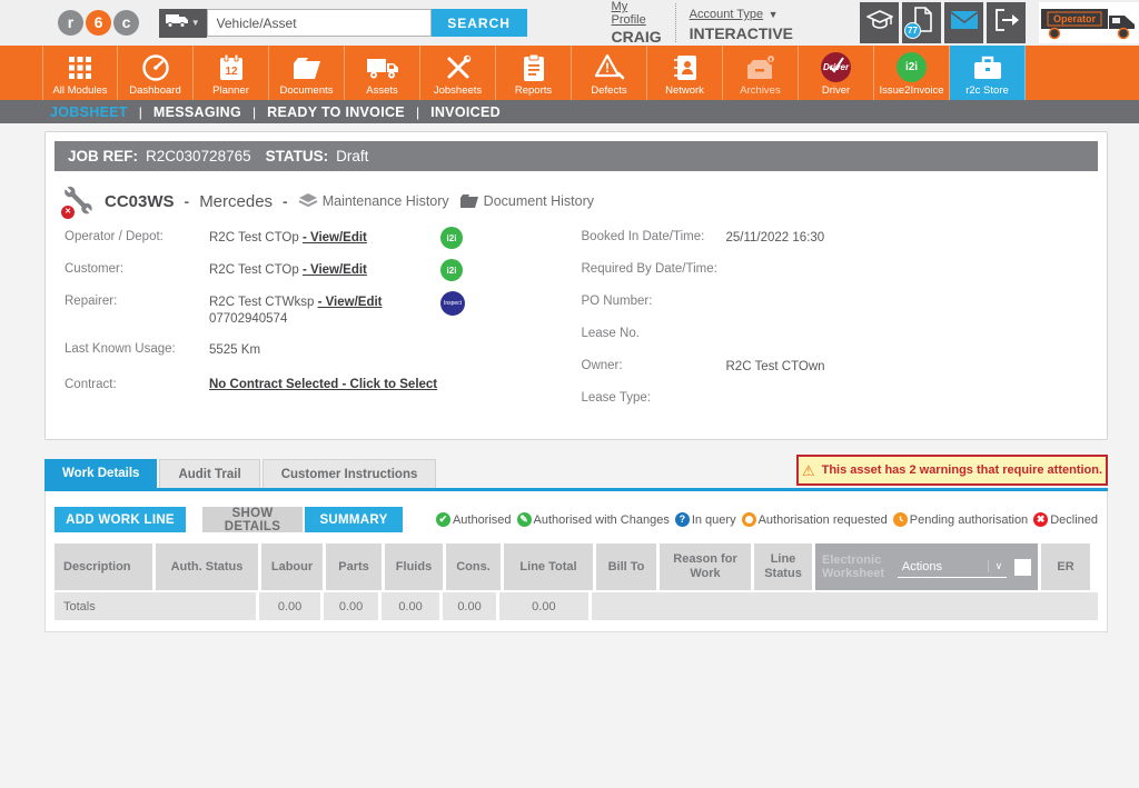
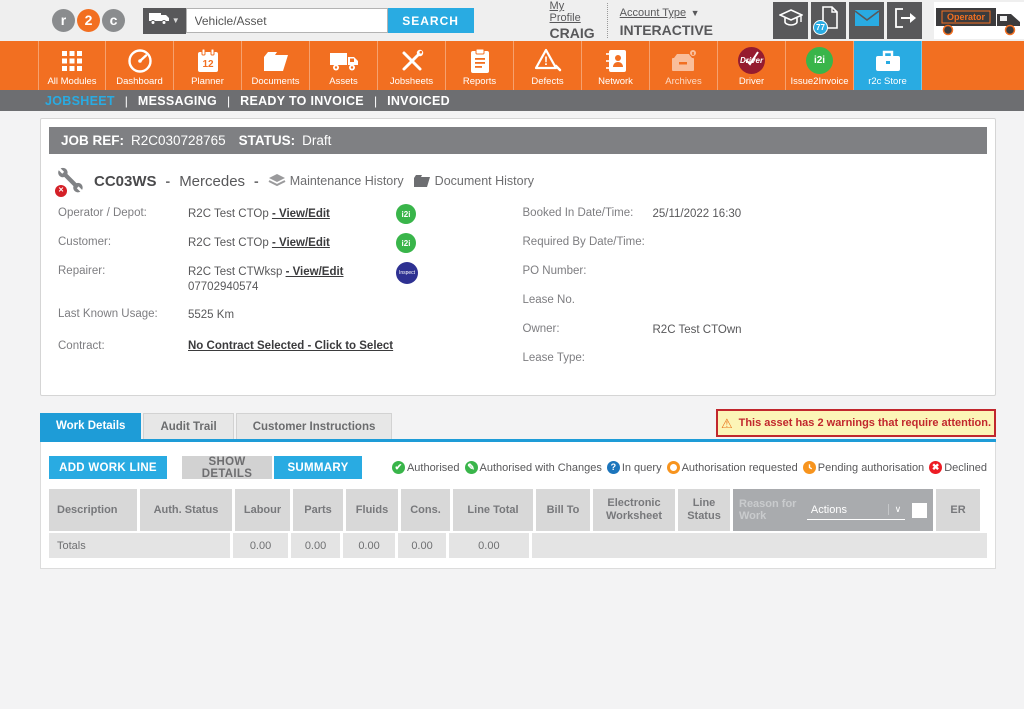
  r
- 6
+ 2
  c
  ▼
  Vehicle/Asset
  SEARCH
  My Profile
  CRAIG
  Account Type ▼
  INTERACTIVE
  77
  Operator
  All Modules
  Dashboard
  12
  Planner
  Documents
  Assets
  Jobsheets
  Reports
  !
  Defects
  Network
  Archives
  Driver
  i2i
  Issue2Invoice
  r2c Store
  JOBSHEET
  |
  MESSAGING
  |
  READY TO INVOICE
  |
  INVOICED
  JOB REF:
  R2C030728765
  STATUS:
  Draft
  CC03WS
  -
  Mercedes
  -
  Maintenance History
  Document History
  Operator / Depot:
  R2C Test CTOp - View/Edit
  i2i
  Customer:
  R2C Test CTOp - View/Edit
  i2i
  Repairer:
  R2C Test CTWksp - View/Edit
  07702940574
  Last Known Usage:
  5525 Km
  Contract:
  No Contract Selected - Click to Select
  Booked In Date/Time:
  25/11/2022 16:30
  Required By Date/Time:
  PO Number:
  Lease No.
  Owner:
  R2C Test CTOwn
  Lease Type:
  Work Details
  Audit Trail
  Customer Instructions
  ⚠
  This asset has 2 warnings that require attention.
  ADD WORK LINE
  SHOW DETAILS
  SUMMARY
  ✔
  Authorised
  ✎
  Authorised with Changes
  ?
  In query
  Authorisation requested
  Pending authorisation
  ✖
  Declined
  Description
  Auth. Status
  Labour
  Parts
  Fluids
  Cons.
  Line Total
  Bill To
- Reason for Work
+ Electronic Worksheet
  Line Status
- Electronic Worksheet
+ Reason for Work
  Actions
  ∨
  ER
  Totals
  0.00
  0.00
  0.00
  0.00
  0.00
